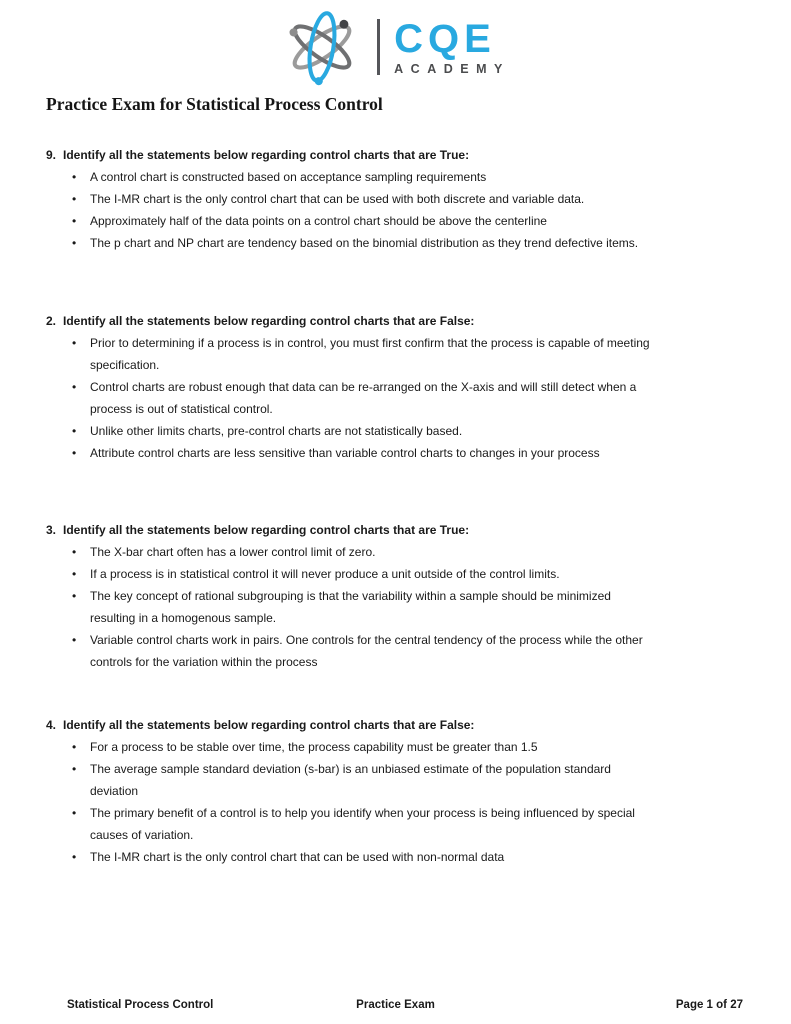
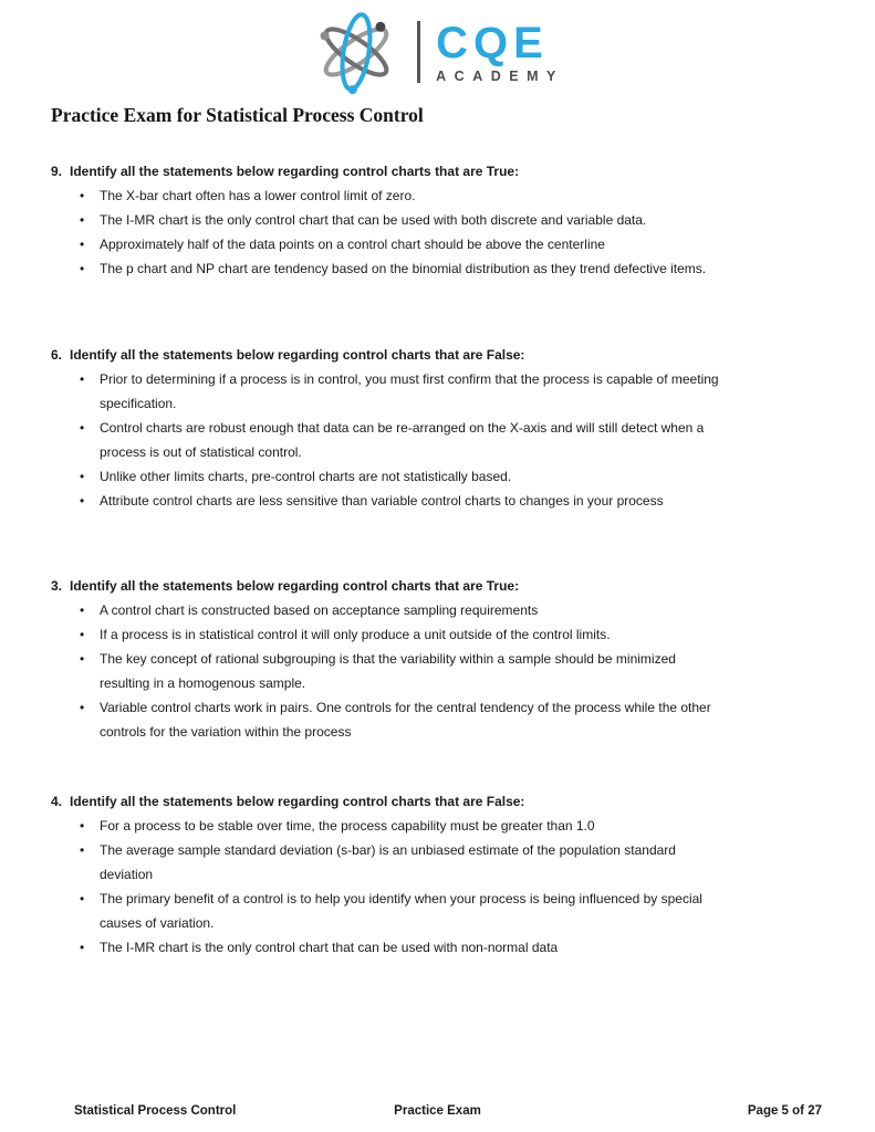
  CQE
  ACADEMY
  Practice Exam for Statistical Process Control
  9.
  Identify all the statements below regarding control charts that are True:
  •
- A control chart is constructed based on acceptance sampling requirements
+ The X-bar chart often has a lower control limit of zero.
  •
  The I-MR chart is the only control chart that can be used with both discrete and variable data.
  •
  Approximately half of the data points on a control chart should be above the centerline
  •
  The p chart and NP chart are tendency based on the binomial distribution as they trend defective items.
- 2.
+ 6.
  Identify all the statements below regarding control charts that are False:
  •
  Prior to determining if a process is in control, you must first confirm that the process is capable of meeting
  specification.
  •
  Control charts are robust enough that data can be re-arranged on the X-axis and will still detect when a
  process is out of statistical control.
  •
  Unlike other limits charts, pre-control charts are not statistically based.
  •
  Attribute control charts are less sensitive than variable control charts to changes in your process
  3.
  Identify all the statements below regarding control charts that are True:
  •
- The X-bar chart often has a lower control limit of zero.
+ A control chart is constructed based on acceptance sampling requirements
  •
- If a process is in statistical control it will never produce a unit outside of the control limits.
+ If a process is in statistical control it will only produce a unit outside of the control limits.
  •
  The key concept of rational subgrouping is that the variability within a sample should be minimized
  resulting in a homogenous sample.
  •
  Variable control charts work in pairs. One controls for the central tendency of the process while the other
  controls for the variation within the process
  4.
  Identify all the statements below regarding control charts that are False:
  •
- For a process to be stable over time, the process capability must be greater than 1.5
+ For a process to be stable over time, the process capability must be greater than 1.0
  •
  The average sample standard deviation (s-bar) is an unbiased estimate of the population standard
  deviation
  •
  The primary benefit of a control is to help you identify when your process is being influenced by special
  causes of variation.
  •
  The I-MR chart is the only control chart that can be used with non-normal data
  Statistical Process Control
  Practice Exam
- Page 1 of 27
+ Page 5 of 27
